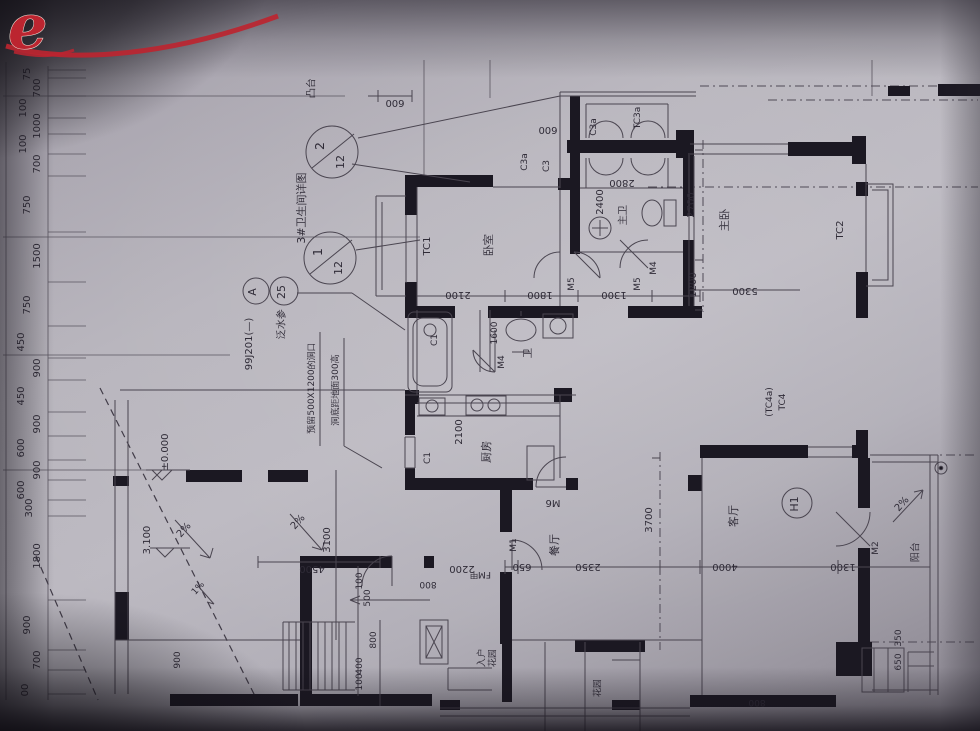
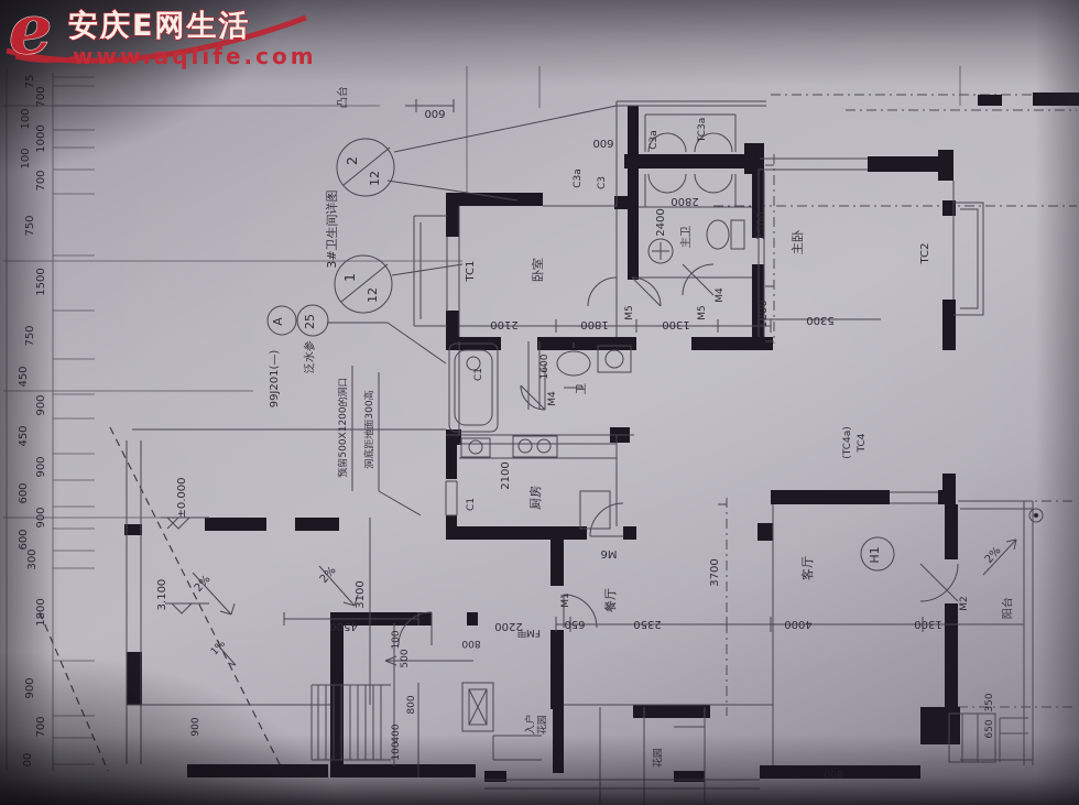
  e
+ 安庆E网生活
+ www.aqlife.com
